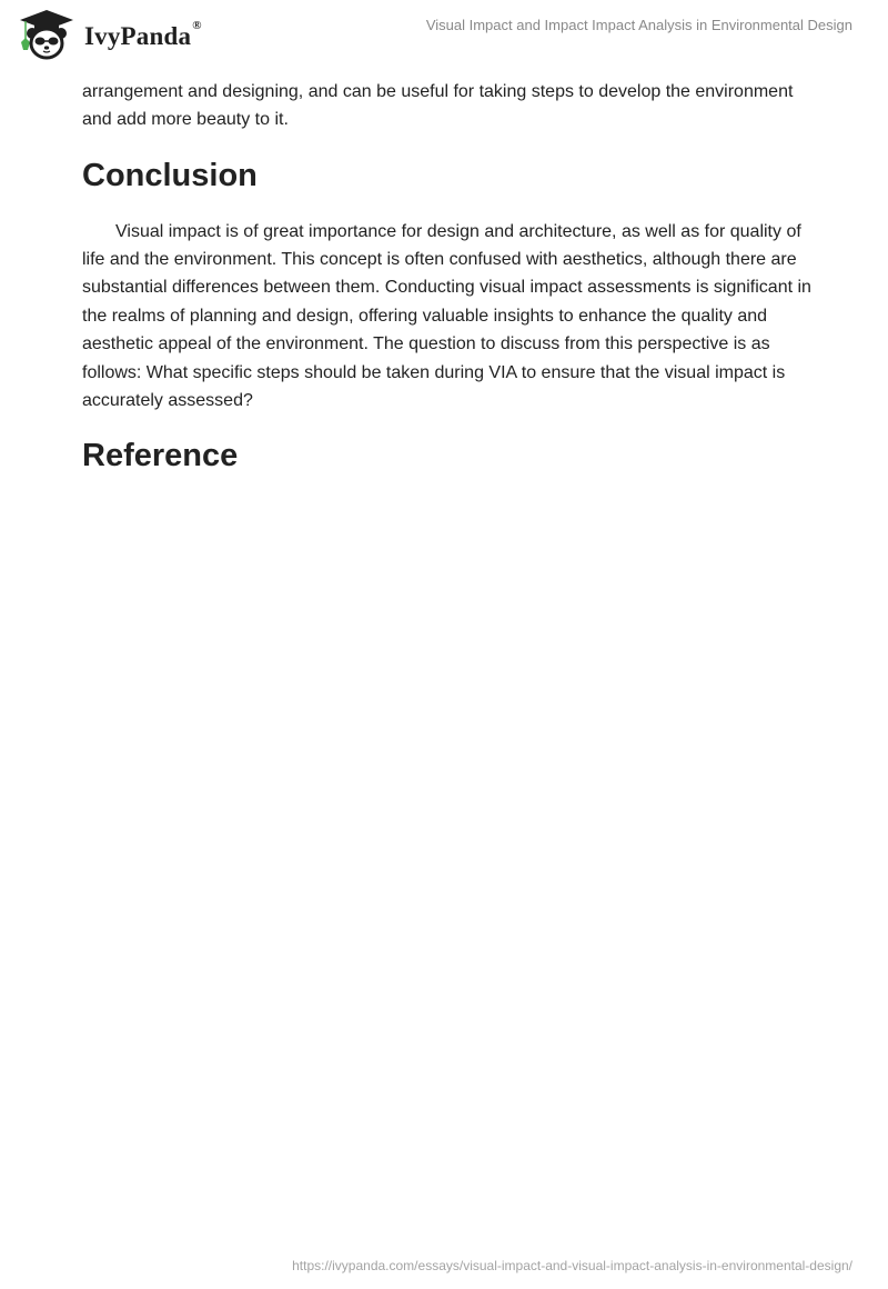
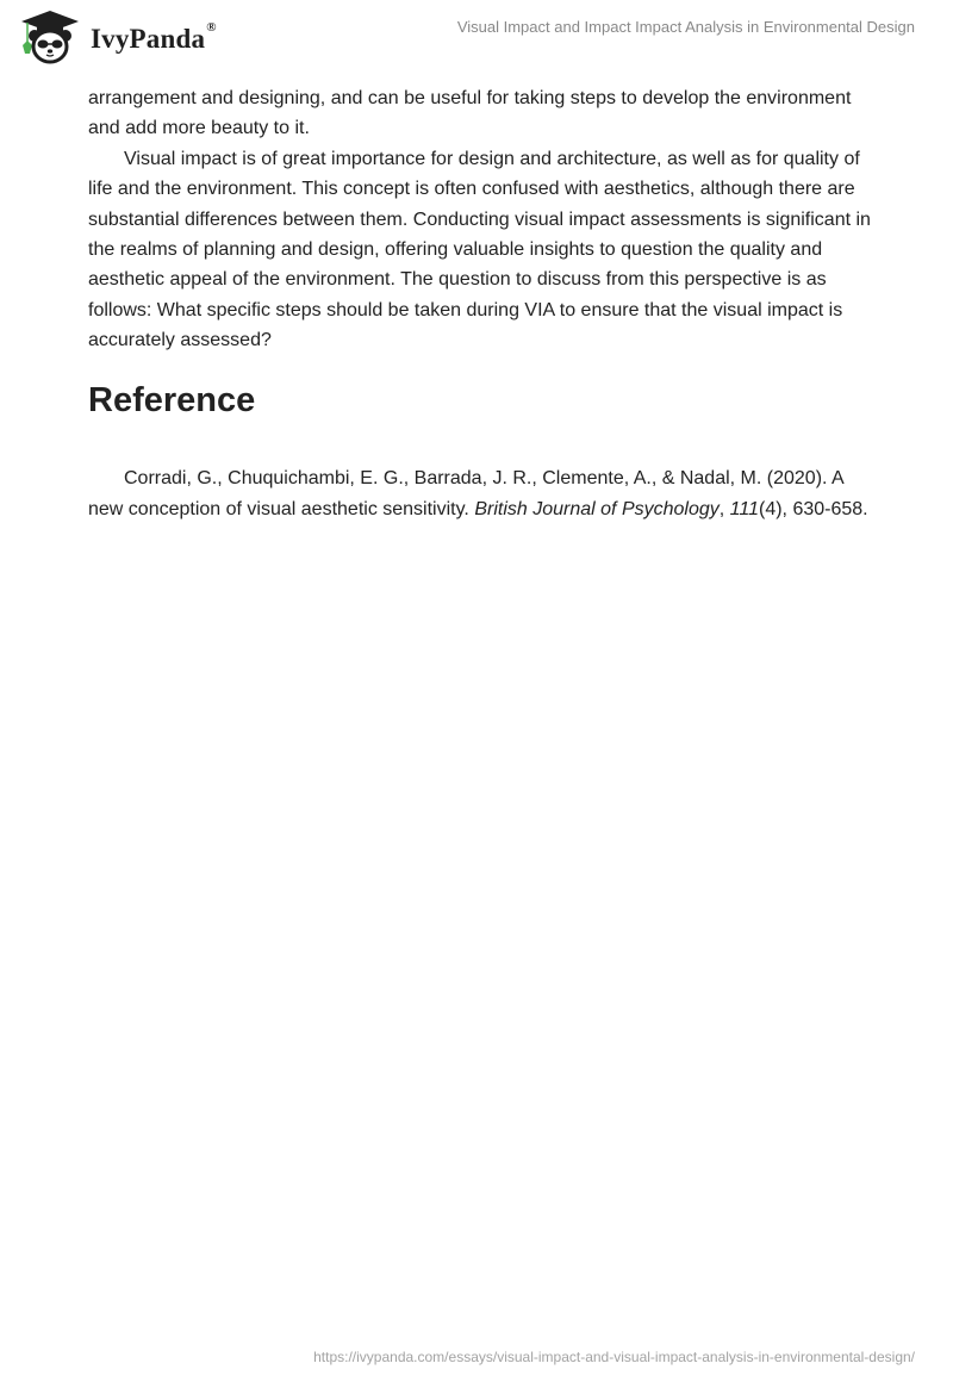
  IvyPanda®
  Visual Impact and Impact Impact Analysis in Environmental Design
  arrangement and designing, and can be useful for taking steps to develop the environment and add more beauty to it.
- Conclusion
- Visual impact is of great importance for design and architecture, as well as for quality of life and the environment. This concept is often confused with aesthetics, although there are substantial differences between them. Conducting visual impact assessments is significant in the realms of planning and design, offering valuable insights to enhance the quality and aesthetic appeal of the environment. The question to discuss from this perspective is as follows: What specific steps should be taken during VIA to ensure that the visual impact is accurately assessed?
+ Visual impact is of great importance for design and architecture, as well as for quality of life and the environment. This concept is often confused with aesthetics, although there are substantial differences between them. Conducting visual impact assessments is significant in the realms of planning and design, offering valuable insights to question the quality and aesthetic appeal of the environment. The question to discuss from this perspective is as follows: What specific steps should be taken during VIA to ensure that the visual impact is accurately assessed?
  Reference
+ Corradi, G., Chuquichambi, E. G., Barrada, J. R., Clemente, A., & Nadal, M. (2020). A new conception of visual aesthetic sensitivity. British Journal of Psychology, 111(4), 630-658.
  https://ivypanda.com/essays/visual-impact-and-visual-impact-analysis-in-environmental-design/
